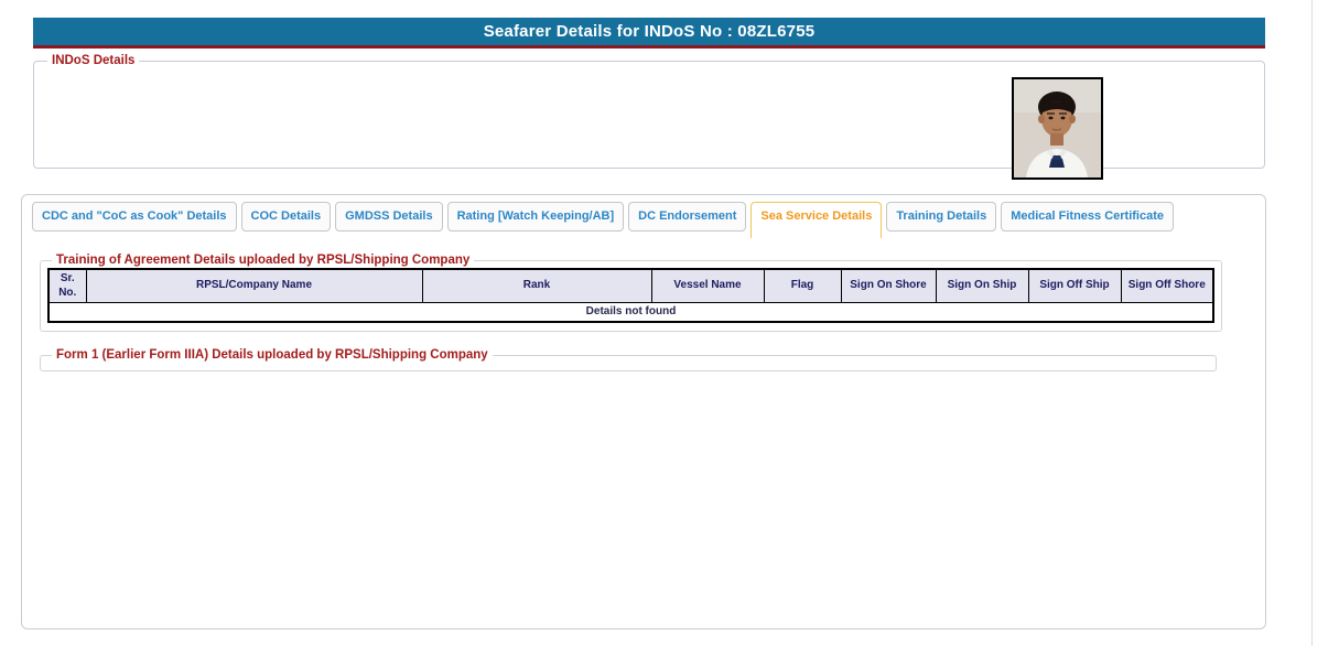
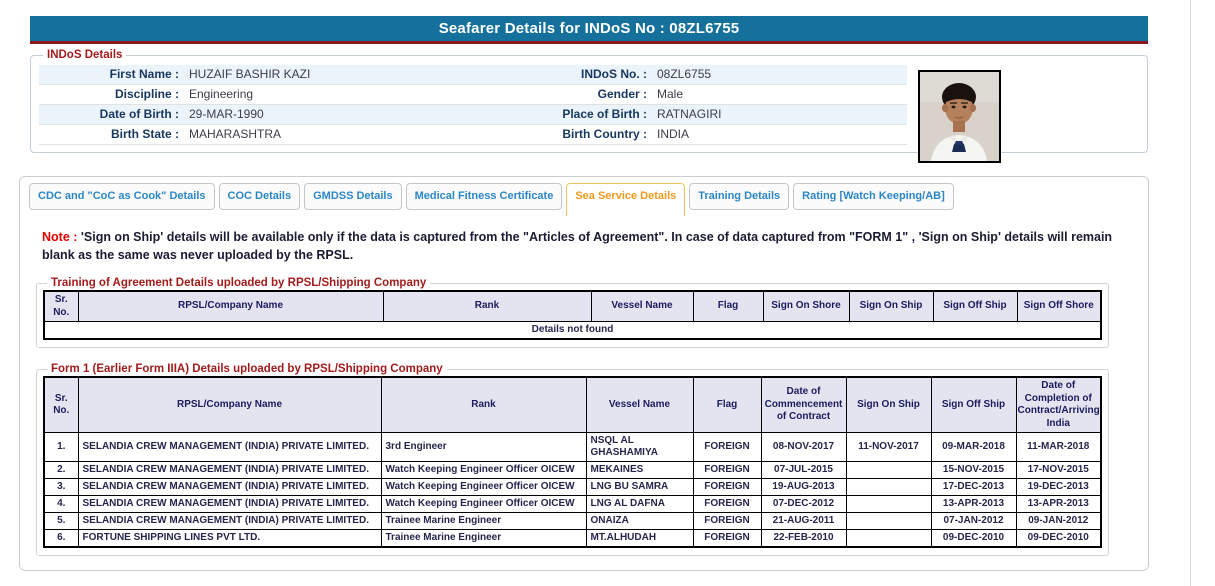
  Seafarer Details for INDoS No : 08ZL6755
  INDoS Details
+ First Name :
+ HUZAIF BASHIR KAZI
+ INDoS No. :
+ 08ZL6755
+ Discipline :
+ Engineering
+ Gender :
+ Male
+ Date of Birth :
+ 29-MAR-1990
+ Place of Birth :
+ RATNAGIRI
+ Birth State :
+ MAHARASHTRA
+ Birth Country :
+ INDIA
  CDC and "CoC as Cook" Details
  COC Details
  GMDSS Details
- Rating [Watch Keeping/AB]
+ Medical Fitness Certificate
- DC Endorsement
  Sea Service Details
  Training Details
- Medical Fitness Certificate
+ Rating [Watch Keeping/AB]
+ Note : 'Sign on Ship' details will be available only if the data is captured from the "Articles of Agreement". In case of data captured from "FORM 1" , 'Sign on Ship' details will remain blank as the same was never uploaded by the RPSL.
  Training of Agreement Details uploaded by RPSL/Shipping Company
  Sr. No.	RPSL/Company Name	Rank	Vessel Name	Flag	Sign On Shore	Sign On Ship	Sign Off Ship	Sign Off Shore
  Details not found
  Form 1 (Earlier Form IIIA) Details uploaded by RPSL/Shipping Company
+ Sr. No.	RPSL/Company Name	Rank	Vessel Name	Flag	Date of Commencement of Contract	Sign On Ship	Sign Off Ship	Date of Completion of Contract/Arriving India
+ 1.	SELANDIA CREW MANAGEMENT (INDIA) PRIVATE LIMITED.	3rd Engineer	NSQL AL GHASHAMIYA	FOREIGN	08-NOV-2017	11-NOV-2017	09-MAR-2018	11-MAR-2018
+ 2.	SELANDIA CREW MANAGEMENT (INDIA) PRIVATE LIMITED.	Watch Keeping Engineer Officer OICEW	MEKAINES	FOREIGN	07-JUL-2015		15-NOV-2015	17-NOV-2015
+ 3.	SELANDIA CREW MANAGEMENT (INDIA) PRIVATE LIMITED.	Watch Keeping Engineer Officer OICEW	LNG BU SAMRA	FOREIGN	19-AUG-2013		17-DEC-2013	19-DEC-2013
+ 4.	SELANDIA CREW MANAGEMENT (INDIA) PRIVATE LIMITED.	Watch Keeping Engineer Officer OICEW	LNG AL DAFNA	FOREIGN	07-DEC-2012		13-APR-2013	13-APR-2013
+ 5.	SELANDIA CREW MANAGEMENT (INDIA) PRIVATE LIMITED.	Trainee Marine Engineer	ONAIZA	FOREIGN	21-AUG-2011		07-JAN-2012	09-JAN-2012
+ 6.	FORTUNE SHIPPING LINES PVT LTD.	Trainee Marine Engineer	MT.ALHUDAH	FOREIGN	22-FEB-2010		09-DEC-2010	09-DEC-2010
